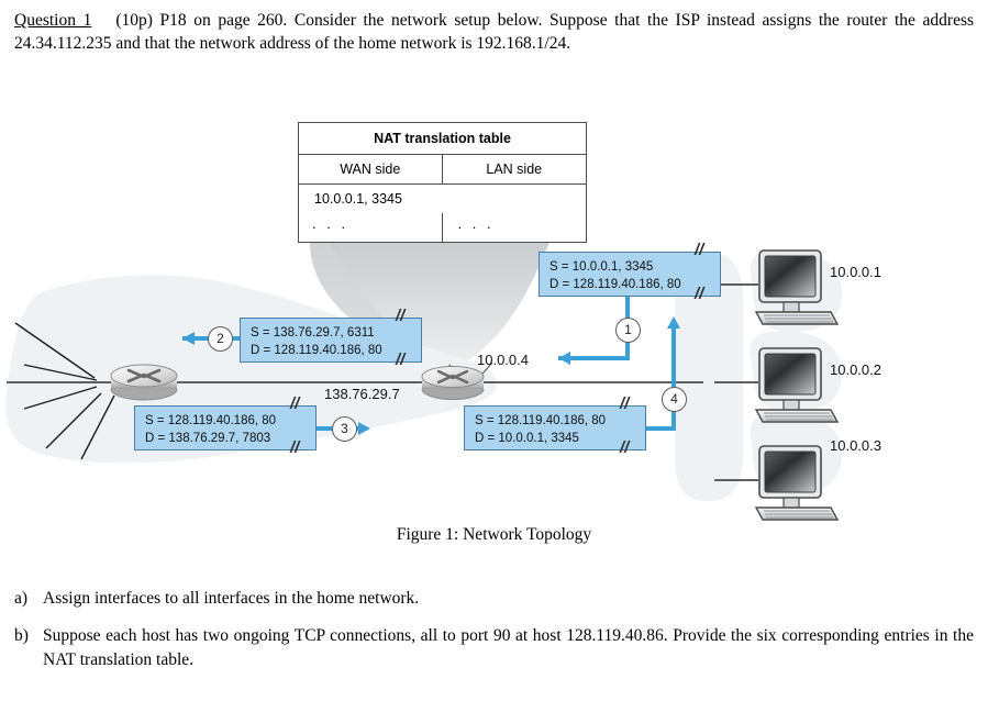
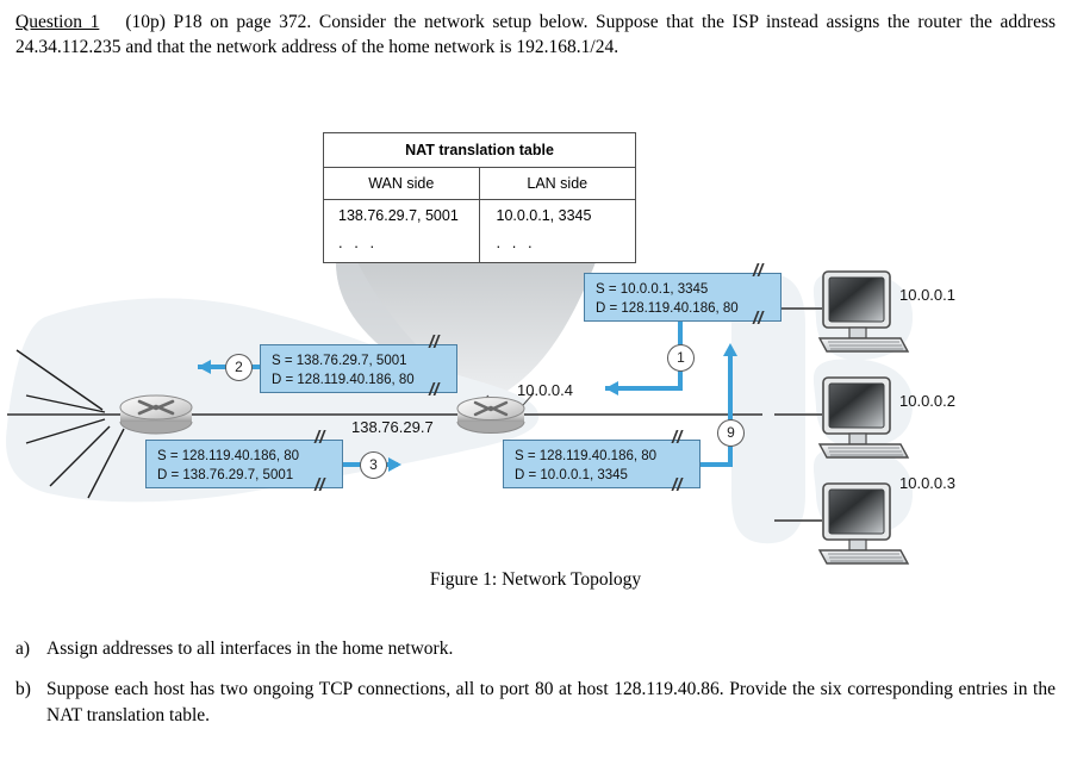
- Question 1 (10p) P18 on page 260. Consider the network setup below. Suppose that the ISP instead assigns the router the address 24.34.112.235 and that the network address of the home network is 192.168.1/24.
+ Question 1 (10p) P18 on page 372. Consider the network setup below. Suppose that the ISP instead assigns the router the address 24.34.112.235 and that the network address of the home network is 192.168.1/24.
  NAT translation table
  WAN side
  LAN side
+ 138.76.29.7, 5001
  10.0.0.1, 3345
  . . .
  . . .
  S = 10.0.0.1, 3345
  D = 128.119.40.186, 80
  //
  //
  1
- S = 138.76.29.7, 6311
+ S = 138.76.29.7, 5001
  D = 128.119.40.186, 80
  //
  //
  2
  S = 128.119.40.186, 80
- D = 138.76.29.7, 7803
+ D = 138.76.29.7, 5001
  //
  //
  3
  S = 128.119.40.186, 80
  D = 10.0.0.1, 3345
  //
  //
- 4
+ 9
  138.76.29.7
  10.0.0.4
  10.0.0.1
  10.0.0.2
  10.0.0.3
  Figure 1: Network Topology
  a)
- Assign interfaces to all interfaces in the home network.
+ Assign addresses to all interfaces in the home network.
  b)
- Suppose each host has two ongoing TCP connections, all to port 90 at host 128.119.40.86. Provide the six corresponding entries in the NAT translation table.
+ Suppose each host has two ongoing TCP connections, all to port 80 at host 128.119.40.86. Provide the six corresponding entries in the NAT translation table.
